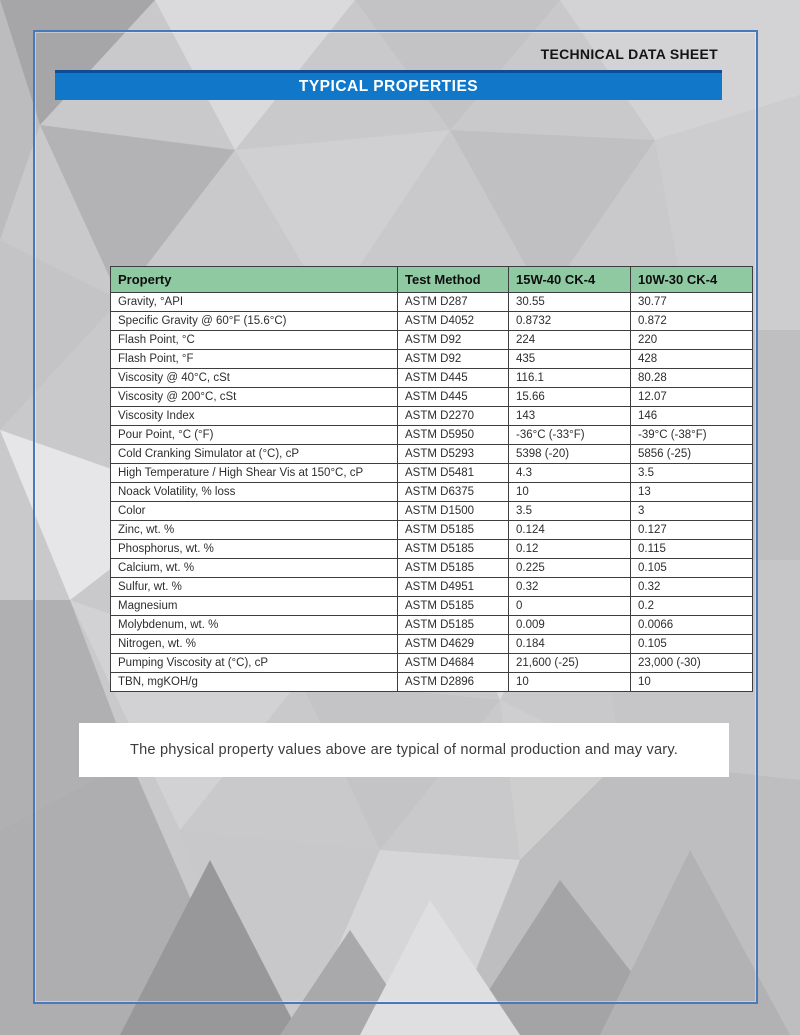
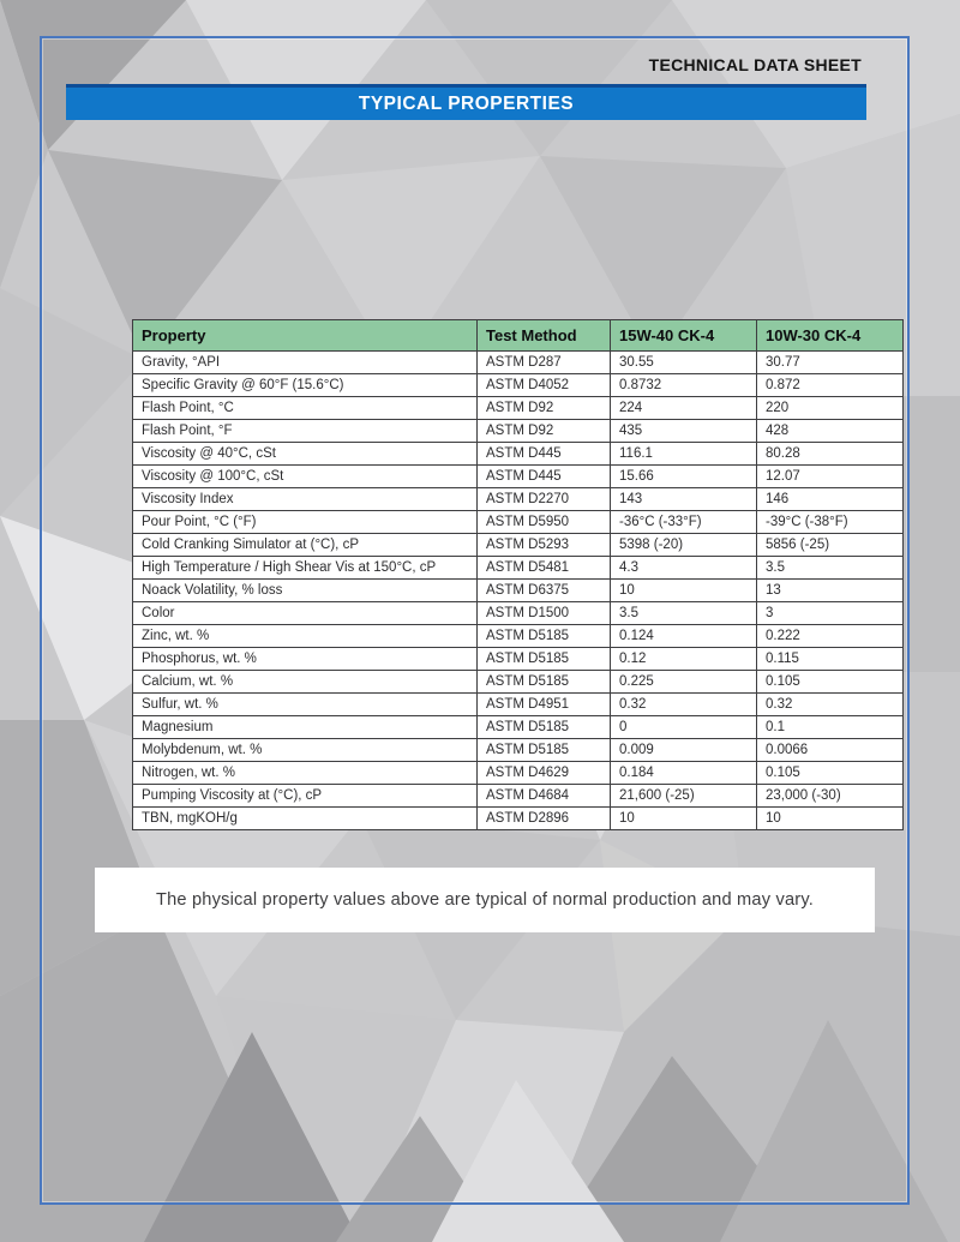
  TECHNICAL DATA SHEET
  TYPICAL PROPERTIES
  Property	Test Method	15W-40 CK-4	10W-30 CK-4
  Gravity, °API	ASTM D287	30.55	30.77
  Specific Gravity @ 60°F (15.6°C)	ASTM D4052	0.8732	0.872
  Flash Point, °C	ASTM D92	224	220
  Flash Point, °F	ASTM D92	435	428
  Viscosity @ 40°C, cSt	ASTM D445	116.1	80.28
- Viscosity @ 200°C, cSt	ASTM D445	15.66	12.07
+ Viscosity @ 100°C, cSt	ASTM D445	15.66	12.07
  Viscosity Index	ASTM D2270	143	146
  Pour Point, °C (°F)	ASTM D5950	-36°C (-33°F)	-39°C (-38°F)
  Cold Cranking Simulator at (°C), cP	ASTM D5293	5398 (-20)	5856 (-25)
  High Temperature / High Shear Vis at 150°C, cP	ASTM D5481	4.3	3.5
  Noack Volatility, % loss	ASTM D6375	10	13
  Color	ASTM D1500	3.5	3
- Zinc, wt. %	ASTM D5185	0.124	0.127
+ Zinc, wt. %	ASTM D5185	0.124	0.222
  Phosphorus, wt. %	ASTM D5185	0.12	0.115
  Calcium, wt. %	ASTM D5185	0.225	0.105
  Sulfur, wt. %	ASTM D4951	0.32	0.32
- Magnesium	ASTM D5185	0	0.2
+ Magnesium	ASTM D5185	0	0.1
  Molybdenum, wt. %	ASTM D5185	0.009	0.0066
  Nitrogen, wt. %	ASTM D4629	0.184	0.105
  Pumping Viscosity at (°C), cP	ASTM D4684	21,600 (-25)	23,000 (-30)
  TBN, mgKOH/g	ASTM D2896	10	10
  The physical property values above are typical of normal production and may vary.
